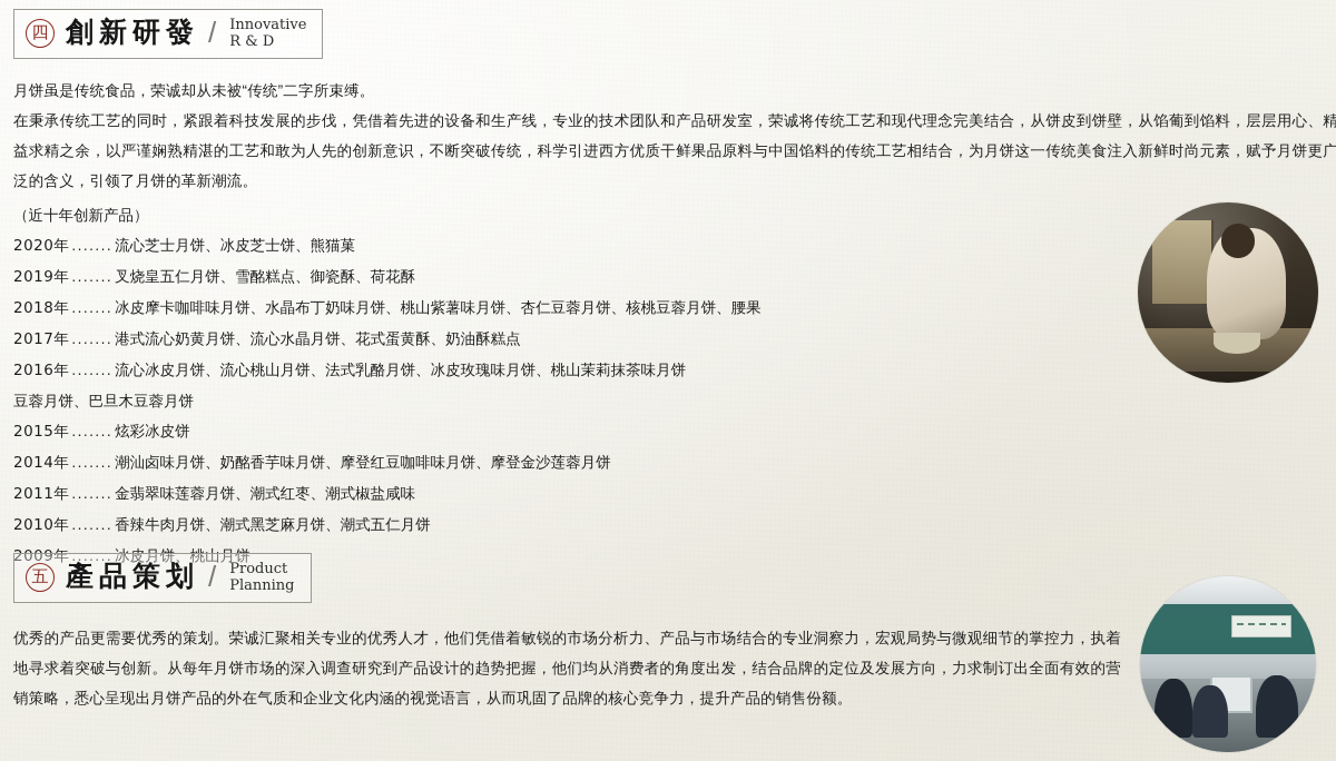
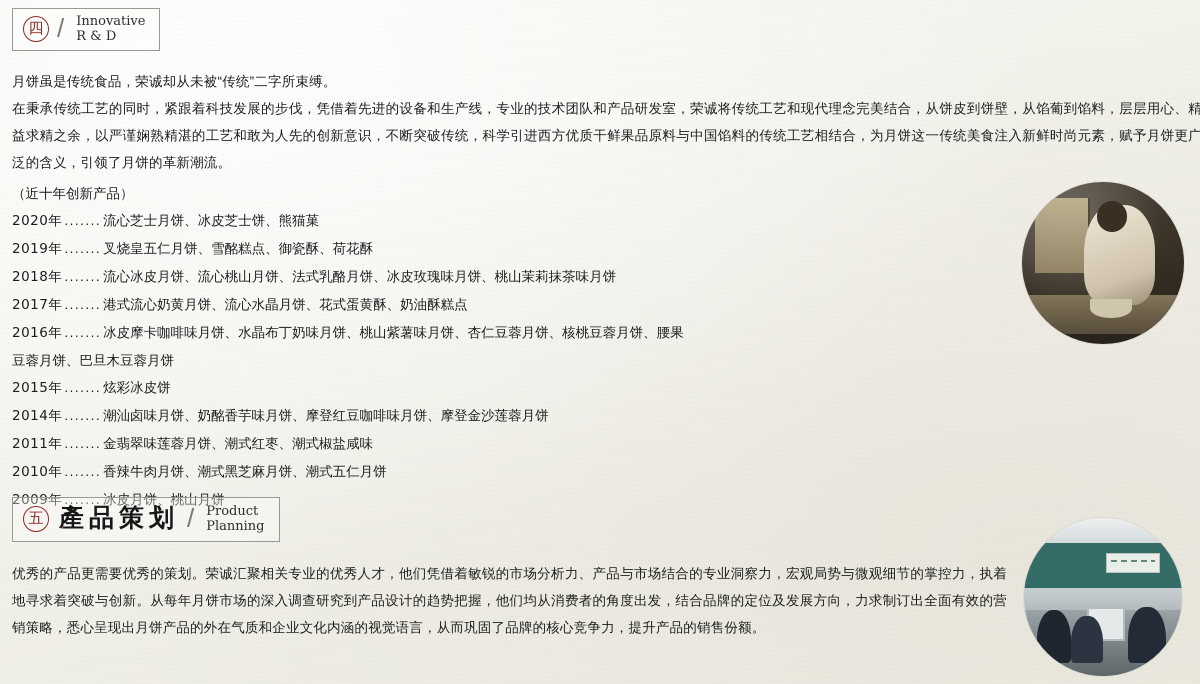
  四
- 創新研發
  /
  Innovative
  R & D
  月饼虽是传统食品，荣诚却从未被“传统”二字所束缚。
  在秉承传统工艺的同时，紧跟着科技发展的步伐，凭借着先进的设备和生产线，专业的技术团队和产品研发室，荣诚将传统工艺和现代理念完美结合，从饼皮到饼壁，从馅葡到馅料，层层用心、精益求精之余，以严谨娴熟精湛的工艺和敢为人先的创新意识，不断突破传统，科学引进西方优质干鲜果品原料与中国馅料的传统工艺相结合，为月饼这一传统美食注入新鲜时尚元素，赋予月饼更广泛的含义，引领了月饼的革新潮流。
  （近十年创新产品）
  2020年
  .......
  流心芝士月饼、冰皮芝士饼、熊猫菓
  2019年
  .......
  叉烧皇五仁月饼、雪酩糕点、御瓷酥、荷花酥
  2018年
  .......
- 冰皮摩卡咖啡味月饼、水晶布丁奶味月饼、桃山紫薯味月饼、杏仁豆蓉月饼、核桃豆蓉月饼、腰果
+ 流心冰皮月饼、流心桃山月饼、法式乳酪月饼、冰皮玫瑰味月饼、桃山茉莉抹茶味月饼
  2017年
  .......
  港式流心奶黄月饼、流心水晶月饼、花式蛋黄酥、奶油酥糕点
  2016年
  .......
- 流心冰皮月饼、流心桃山月饼、法式乳酪月饼、冰皮玫瑰味月饼、桃山茉莉抹茶味月饼
+ 冰皮摩卡咖啡味月饼、水晶布丁奶味月饼、桃山紫薯味月饼、杏仁豆蓉月饼、核桃豆蓉月饼、腰果
  豆蓉月饼、巴旦木豆蓉月饼
  2015年
  .......
  炫彩冰皮饼
  2014年
  .......
  潮汕卤味月饼、奶酩香芋味月饼、摩登红豆咖啡味月饼、摩登金沙莲蓉月饼
  2011年
  .......
  金翡翠味莲蓉月饼、潮式红枣、潮式椒盐咸味
  2010年
  .......
  香辣牛肉月饼、潮式黑芝麻月饼、潮式五仁月饼
  2009年
  .......
  冰皮月饼、桃山月饼
  五
  產品策划
  /
  Product
  Planning
  优秀的产品更需要优秀的策划。荣诚汇聚相关专业的优秀人才，他们凭借着敏锐的市场分析力、产品与市场结合的专业洞察力，宏观局势与微观细节的掌控力，执着地寻求着突破与创新。从每年月饼市场的深入调查研究到产品设计的趋势把握，他们均从消费者的角度出发，结合品牌的定位及发展方向，力求制订出全面有效的营销策略，悉心呈现出月饼产品的外在气质和企业文化内涵的视觉语言，从而巩固了品牌的核心竞争力，提升产品的销售份额。
